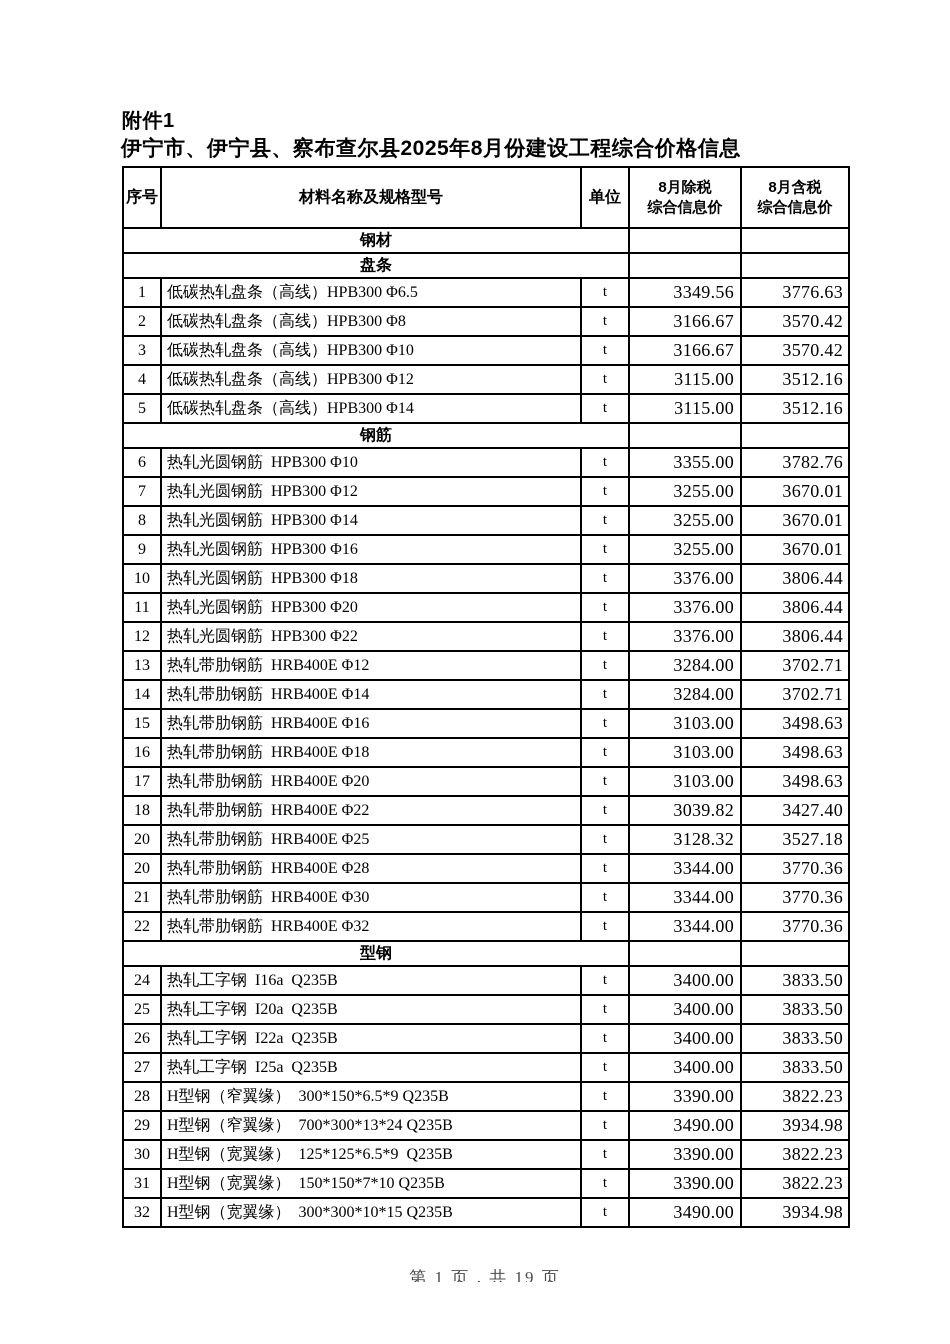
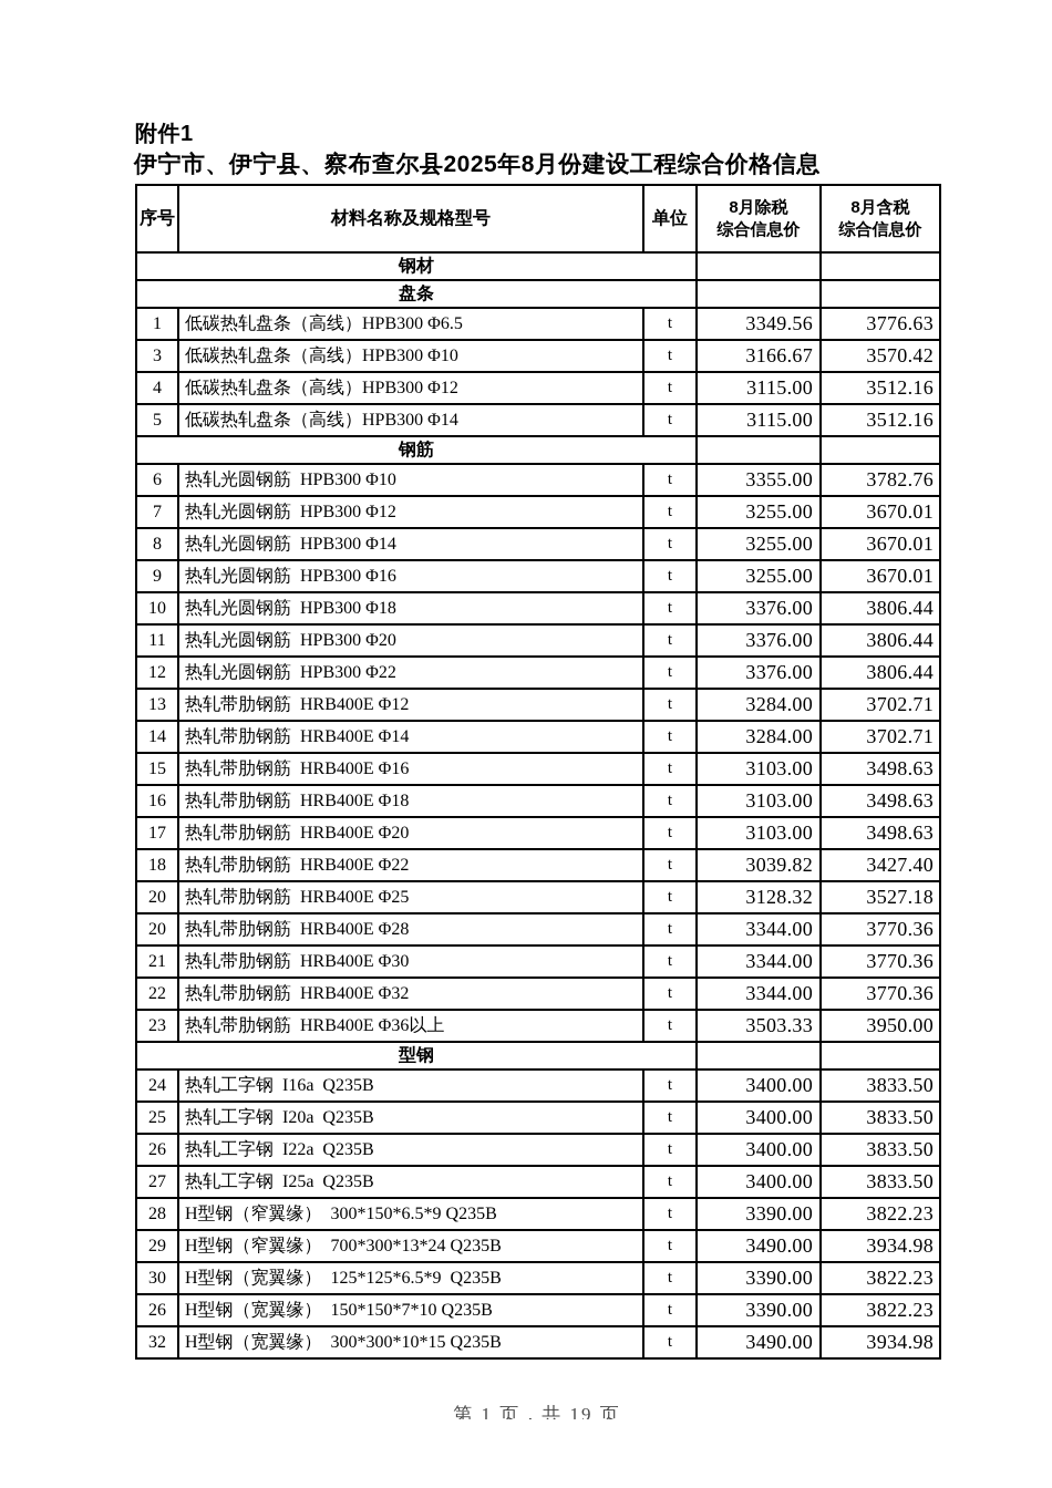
  附件1
  伊宁市、伊宁县、察布查尔县2025年8月份建设工程综合价格信息
  序号	材料名称及规格型号	单位	8月除税 综合信息价	8月含税 综合信息价
  钢材
  盘条
  1	低碳热轧盘条（高线）HPB300 Φ6.5	t	3349.56	3776.63
- 2	低碳热轧盘条（高线）HPB300 Φ8	t	3166.67	3570.42
  3	低碳热轧盘条（高线）HPB300 Φ10	t	3166.67	3570.42
  4	低碳热轧盘条（高线）HPB300 Φ12	t	3115.00	3512.16
  5	低碳热轧盘条（高线）HPB300 Φ14	t	3115.00	3512.16
  钢筋
  6	热轧光圆钢筋 HPB300 Φ10	t	3355.00	3782.76
  7	热轧光圆钢筋 HPB300 Φ12	t	3255.00	3670.01
  8	热轧光圆钢筋 HPB300 Φ14	t	3255.00	3670.01
  9	热轧光圆钢筋 HPB300 Φ16	t	3255.00	3670.01
  10	热轧光圆钢筋 HPB300 Φ18	t	3376.00	3806.44
  11	热轧光圆钢筋 HPB300 Φ20	t	3376.00	3806.44
  12	热轧光圆钢筋 HPB300 Φ22	t	3376.00	3806.44
  13	热轧带肋钢筋 HRB400E Φ12	t	3284.00	3702.71
  14	热轧带肋钢筋 HRB400E Φ14	t	3284.00	3702.71
  15	热轧带肋钢筋 HRB400E Φ16	t	3103.00	3498.63
  16	热轧带肋钢筋 HRB400E Φ18	t	3103.00	3498.63
  17	热轧带肋钢筋 HRB400E Φ20	t	3103.00	3498.63
  18	热轧带肋钢筋 HRB400E Φ22	t	3039.82	3427.40
  20	热轧带肋钢筋 HRB400E Φ25	t	3128.32	3527.18
  20	热轧带肋钢筋 HRB400E Φ28	t	3344.00	3770.36
  21	热轧带肋钢筋 HRB400E Φ30	t	3344.00	3770.36
  22	热轧带肋钢筋 HRB400E Φ32	t	3344.00	3770.36
+ 23	热轧带肋钢筋 HRB400E Φ36以上	t	3503.33	3950.00
  型钢
  24	热轧工字钢 I16a Q235B	t	3400.00	3833.50
  25	热轧工字钢 I20a Q235B	t	3400.00	3833.50
  26	热轧工字钢 I22a Q235B	t	3400.00	3833.50
  27	热轧工字钢 I25a Q235B	t	3400.00	3833.50
  28	H型钢（窄翼缘） 300*150*6.5*9 Q235B	t	3390.00	3822.23
  29	H型钢（窄翼缘） 700*300*13*24 Q235B	t	3490.00	3934.98
  30	H型钢（宽翼缘） 125*125*6.5*9 Q235B	t	3390.00	3822.23
- 31	H型钢（宽翼缘） 150*150*7*10 Q235B	t	3390.00	3822.23
+ 26	H型钢（宽翼缘） 150*150*7*10 Q235B	t	3390.00	3822.23
  32	H型钢（宽翼缘） 300*300*10*15 Q235B	t	3490.00	3934.98
  第 1 页，共 19 页
